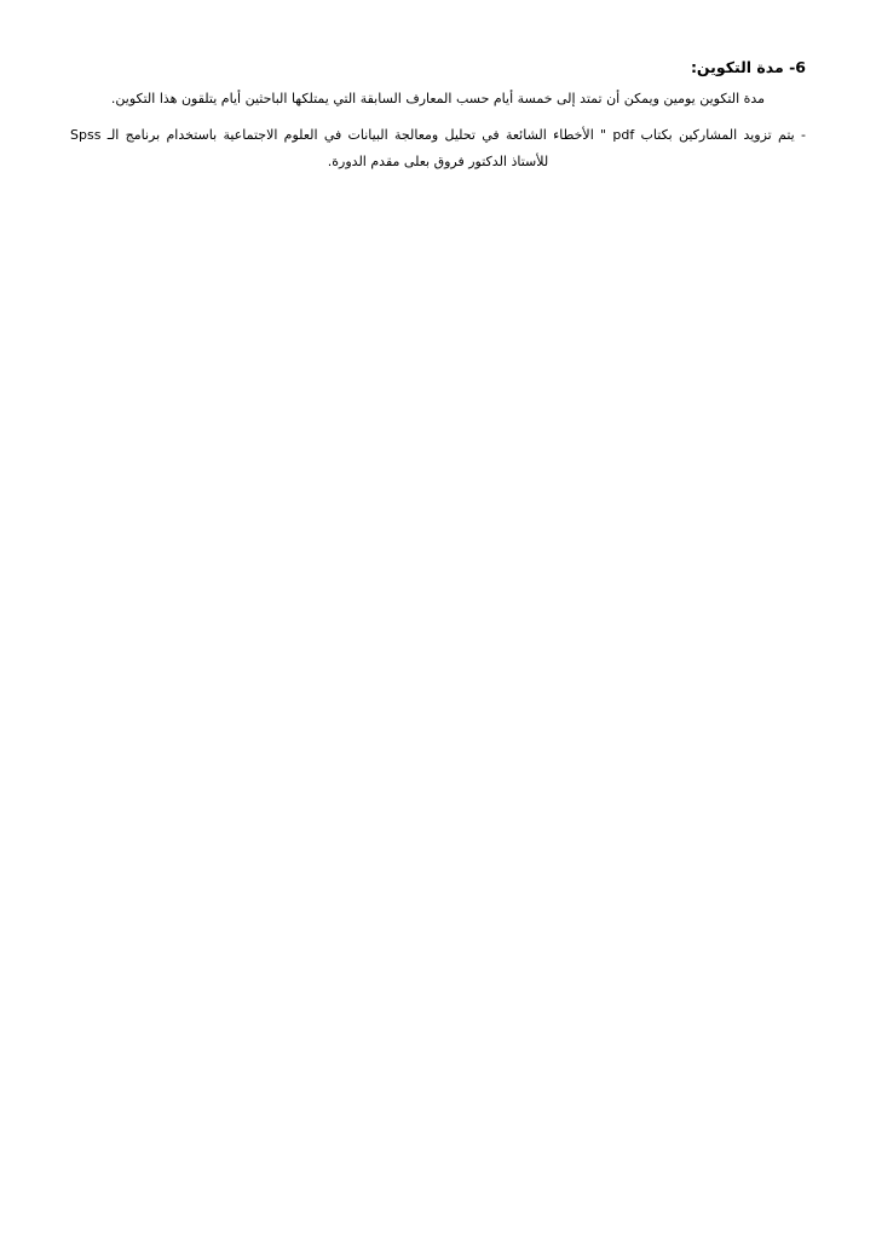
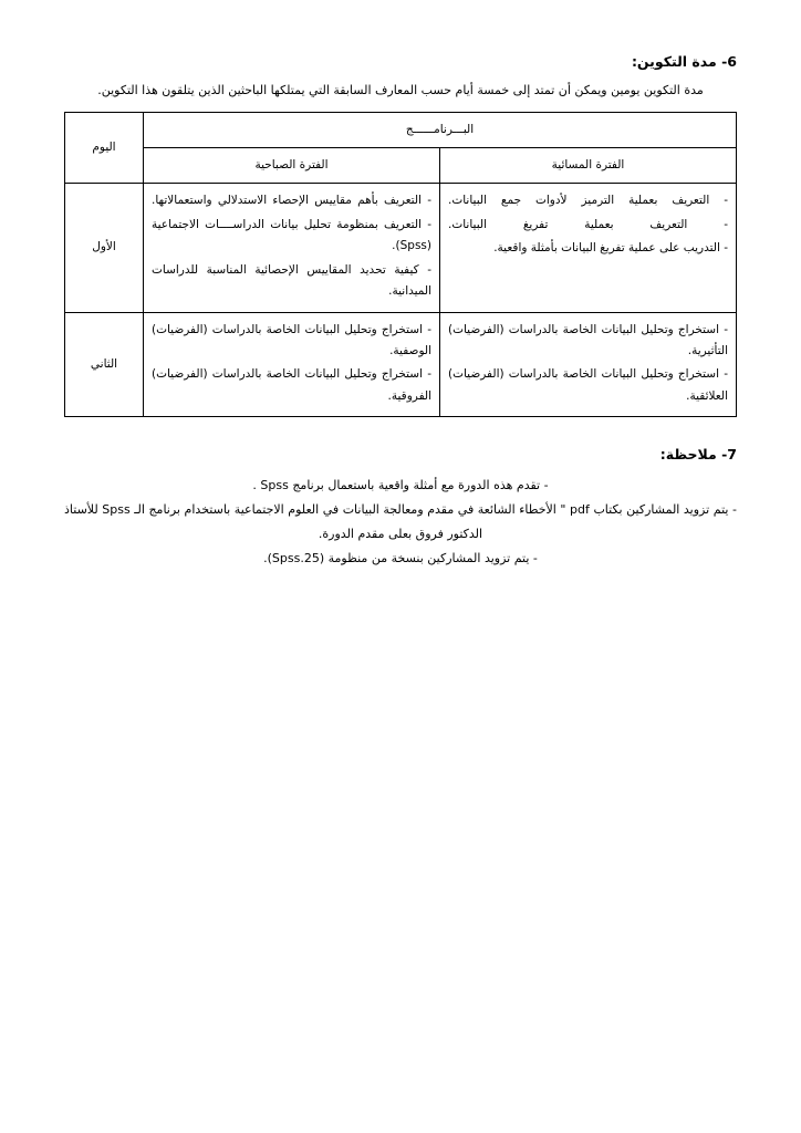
  6- مدة التكوين:
- مدة التكوين يومين ويمكن أن تمتد إلى خمسة أيام حسب المعارف السابقة التي يمتلكها الباحثين أيام يتلقون هذا التكوين.
+ مدة التكوين يومين ويمكن أن تمتد إلى خمسة أيام حسب المعارف السابقة التي يمتلكها الباحثين الذين يتلقون هذا التكوين.
+ البـــرنامــــــج	اليوم
+ الفترة المسائية	الفترة الصباحية
+ - التعريف بعملية الترميز لأدوات جمع البيانات. - التعريف بعملية تفريغ البيانات. - التدريب على عملية تفريغ البيانات بأمثلة واقعية.	- التعريف بأهم مقاييس الإحصاء الاستدلالي واستعمالاتها. - التعريف بمنظومة تحليل بيانات الدراســــات الاجتماعية (Spss). - كيفية تحديد المقاييس الإحصائية المناسبة للدراسات الميدانية.	الأول
+ - استخراج وتحليل البيانات الخاصة بالدراسات (الفرضيات) التأثيرية. - استخراج وتحليل البيانات الخاصة بالدراسات (الفرضيات) العلائقية.	- استخراج وتحليل البيانات الخاصة بالدراسات (الفرضيات) الوصفية. - استخراج وتحليل البيانات الخاصة بالدراسات (الفرضيات) الفروقية.	الثاني
+ 7- ملاحظة:
+ - تقدم هذه الدورة مع أمثلة واقعية باستعمال برنامج Spss .
- - يتم تزويد المشاركين بكتاب pdf " الأخطاء الشائعة في تحليل ومعالجة البيانات في العلوم الاجتماعية باستخدام برنامج الـ Spss للأستاذ الدكتور فروق بعلى مقدم الدورة.
+ - يتم تزويد المشاركين بكتاب pdf " الأخطاء الشائعة في مقدم ومعالجة البيانات في العلوم الاجتماعية باستخدام برنامج الـ Spss للأستاذ الدكتور فروق بعلى مقدم الدورة.
+ - يتم تزويد المشاركين بنسخة من منظومة (Spss.25).
